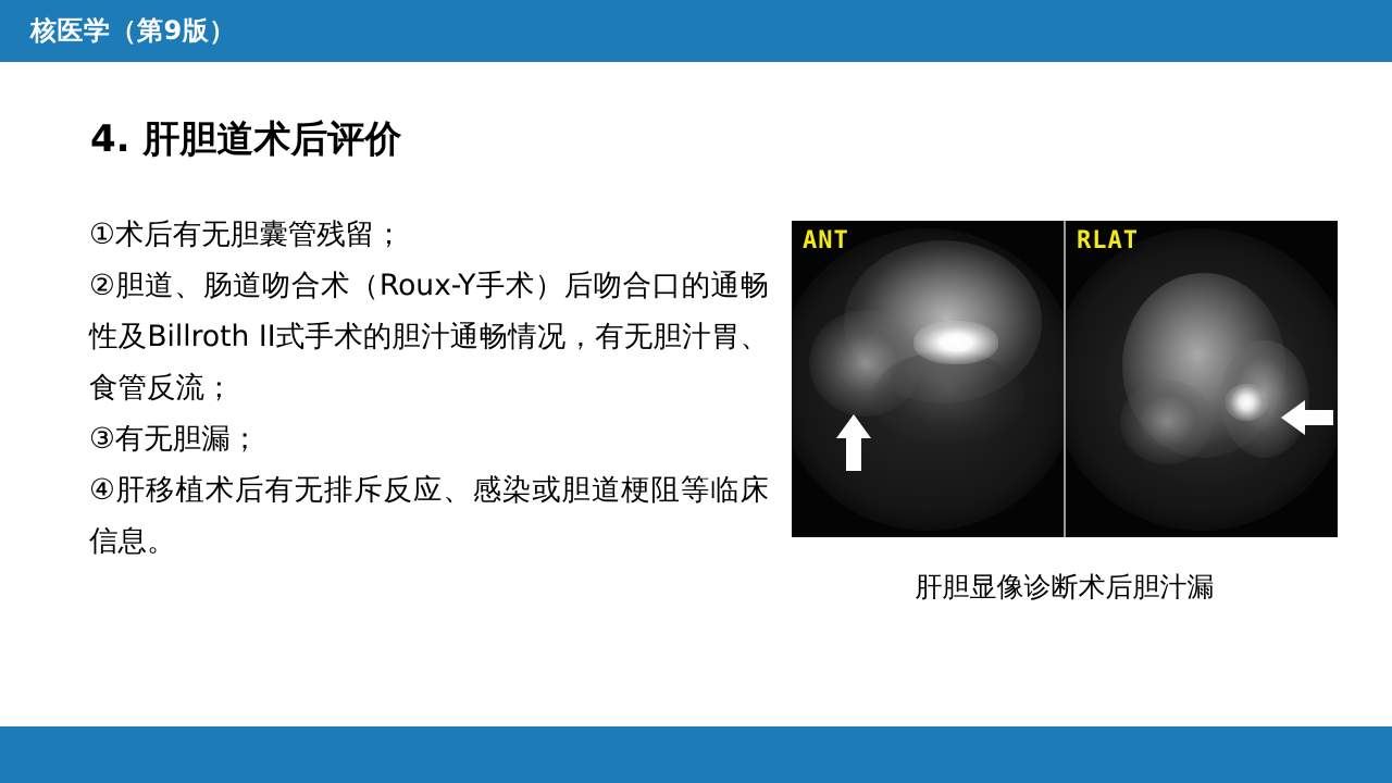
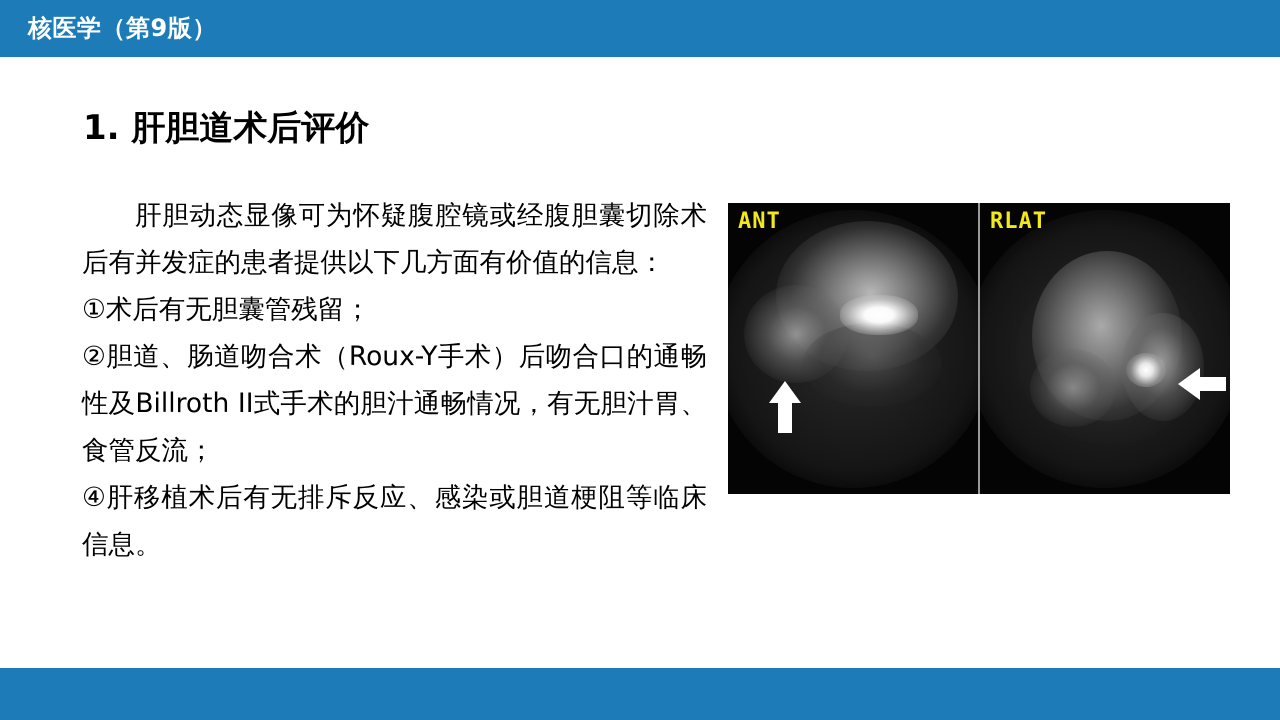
  核医学（第9版）
- 4. 肝胆道术后评价
+ 1. 肝胆道术后评价
+ 肝胆动态显像可为怀疑腹腔镜或经腹胆囊切除术后有并发症的患者提供以下几方面有价值的信息：
  ①术后有无胆囊管残留；
  ②胆道、肠道吻合术（Roux-Y手术）后吻合口的通畅性及Billroth II式手术的胆汁通畅情况，有无胆汁胃、食管反流；
- ③有无胆漏；
  ④肝移植术后有无排斥反应、感染或胆道梗阻等临床信息。
  ANT
  RLAT
- 肝胆显像诊断术后胆汁漏
